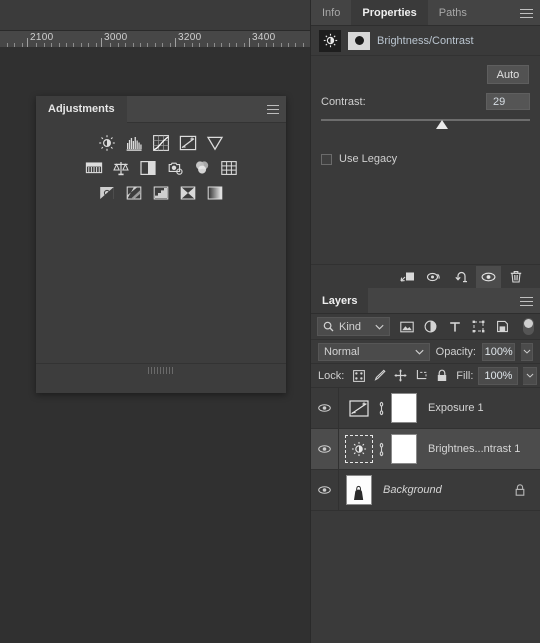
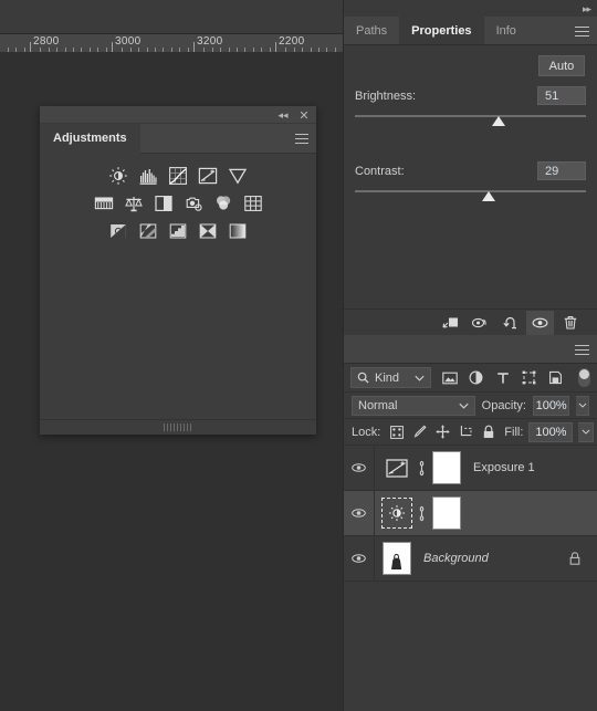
- 2100
+ 2800
  3000
  3200
- 3400
+ 2200
+ ◂◂
+ ✕
  Adjustments
+ ▸▸
- Info
+ Paths
  Properties
- Paths
+ Info
- Brightness/Contrast
  Auto
+ Brightness:
+ 51
  Contrast:
  29
- Use Legacy
- Layers
  Kind
  Normal
  Opacity:
  100%
  Lock:
  Fill:
  100%
  Exposure 1
- Brightnes...ntrast 1
  Background
